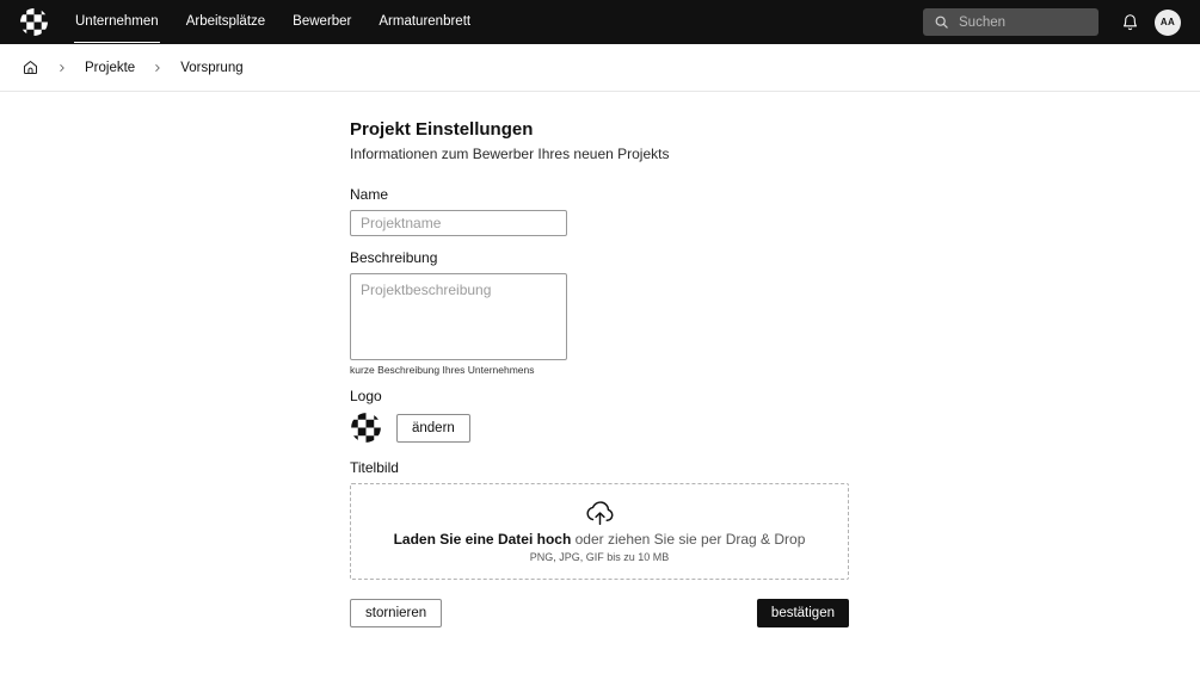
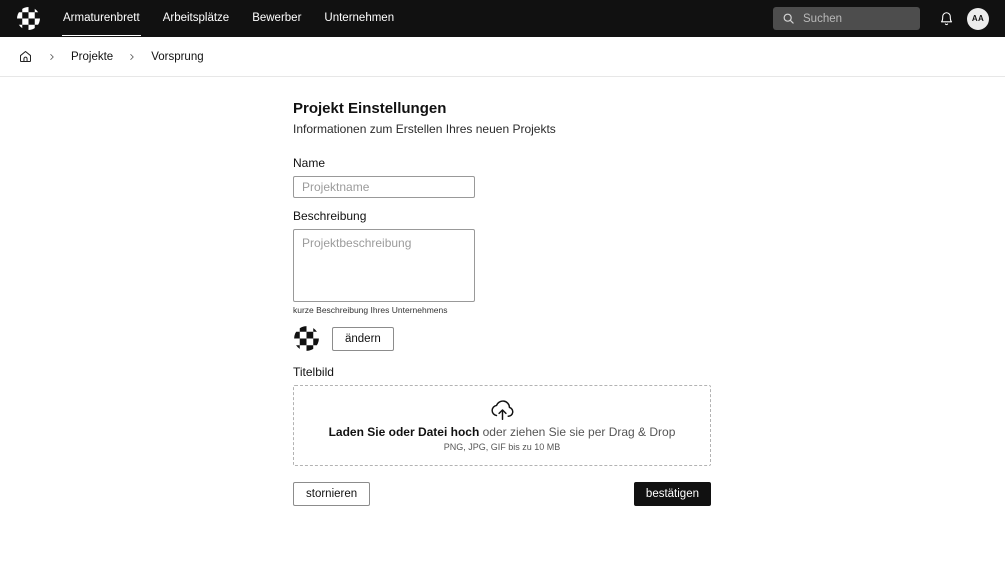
- Unternehmen
+ Armaturenbrett
  Arbeitsplätze
  Bewerber
- Armaturenbrett
+ Unternehmen
  Suchen
  AA
  Projekte
  Vorsprung
  Projekt Einstellungen
- Informationen zum Bewerber Ihres neuen Projekts
+ Informationen zum Erstellen Ihres neuen Projekts
  Name
  Projektname
  Beschreibung
  Projektbeschreibung
  kurze Beschreibung Ihres Unternehmens
- Logo
  ändern
  Titelbild
- Laden Sie eine Datei hoch oder ziehen Sie sie per Drag & Drop
+ Laden Sie oder Datei hoch oder ziehen Sie sie per Drag & Drop
  PNG, JPG, GIF bis zu 10 MB
  stornieren
  bestätigen
